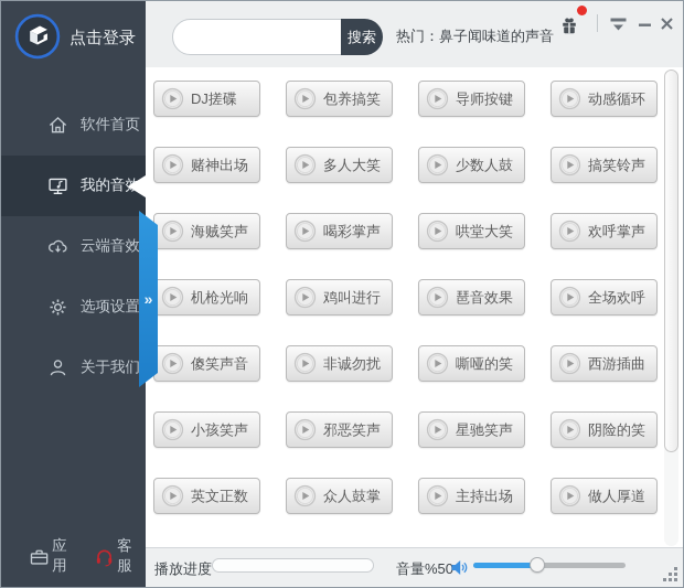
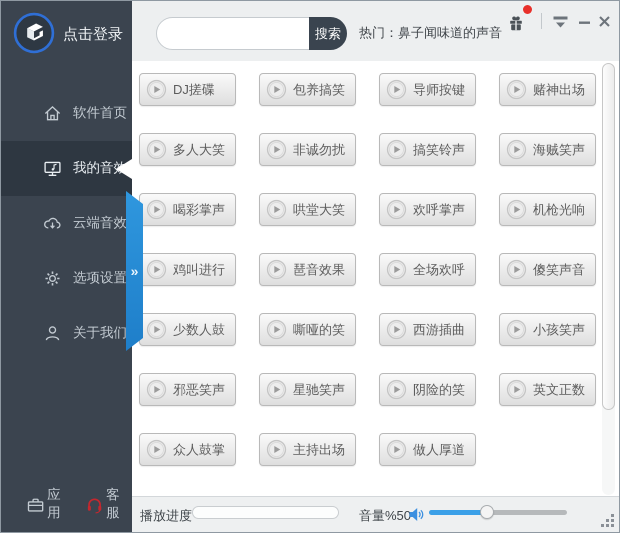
  点击登录
  软件首页
  我的音效
  云端音效
  选项设置
  关于我们
  应用
  客服
  »
  搜索
  热门：鼻子闻味道的声音
  DJ搓碟
  包养搞笑
  导师按键
- 动感循环
  赌神出场
  多人大笑
- 少数人鼓
+ 非诚勿扰
  搞笑铃声
  海贼笑声
  喝彩掌声
  哄堂大笑
  欢呼掌声
  机枪光响
  鸡叫进行
  琶音效果
  全场欢呼
  傻笑声音
- 非诚勿扰
+ 少数人鼓
  嘶哑的笑
  西游插曲
  小孩笑声
  邪恶笑声
  星驰笑声
  阴险的笑
  英文正数
  众人鼓掌
  主持出场
  做人厚道
  播放进度
  音量%50
